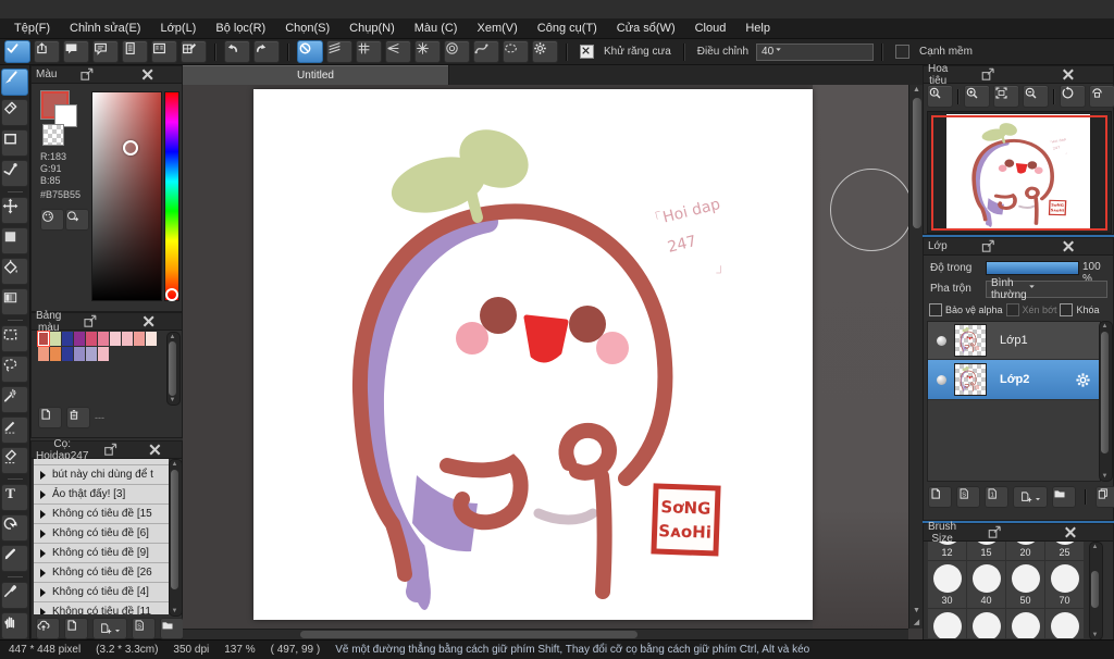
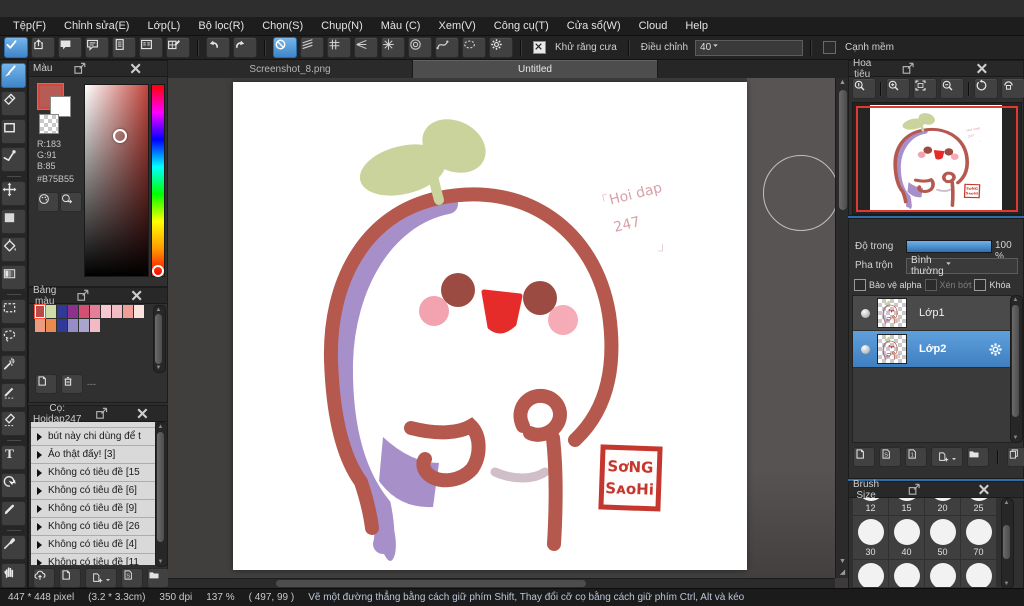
  Tệp(F)
  Chỉnh sửa(E)
  Lớp(L)
  Bộ lọc(R)
  Chọn(S)
  Chụp(N)
  Màu (C)
  Xem(V)
  Công cụ(T)
  Cửa sổ(W)
  Cloud
  Help
  Khử răng cưa
  Điều chỉnh
  40
  Cạnh mềm
  T
  Màu
  R:183
  G:91
  B:85
  #B75B55
  Bảng màu
  ---
  Cọ: Hoidap247
  bút này chi dùng để t
  Ảo thật đấy! [3]
  Không có tiêu đề [15
  Không có tiêu đề [6]
  Không có tiêu đề [9]
  Không có tiêu đề [26
  Không có tiêu đề [4]
  Không có tiêu đề [11
+ Screenshot_8.png
  Untitled
  Hoa tiêu
- Lớp
  Độ trong
  100 %
  Pha trộn
  Bình thường
  Bảo vệ alpha
  Xén bớt
  Khóa
  Lớp1
  Lớp2
  Brush Size
  12
  15
  20
  25
  30
  40
  50
  70
  447 * 448 pixel
  (3.2 * 3.3cm)
  350 dpi
  137 %
  ( 497, 99 )
  Vẽ một đường thẳng bằng cách giữ phím Shift, Thay đổi cỡ cọ bằng cách giữ phím Ctrl, Alt và kéo
